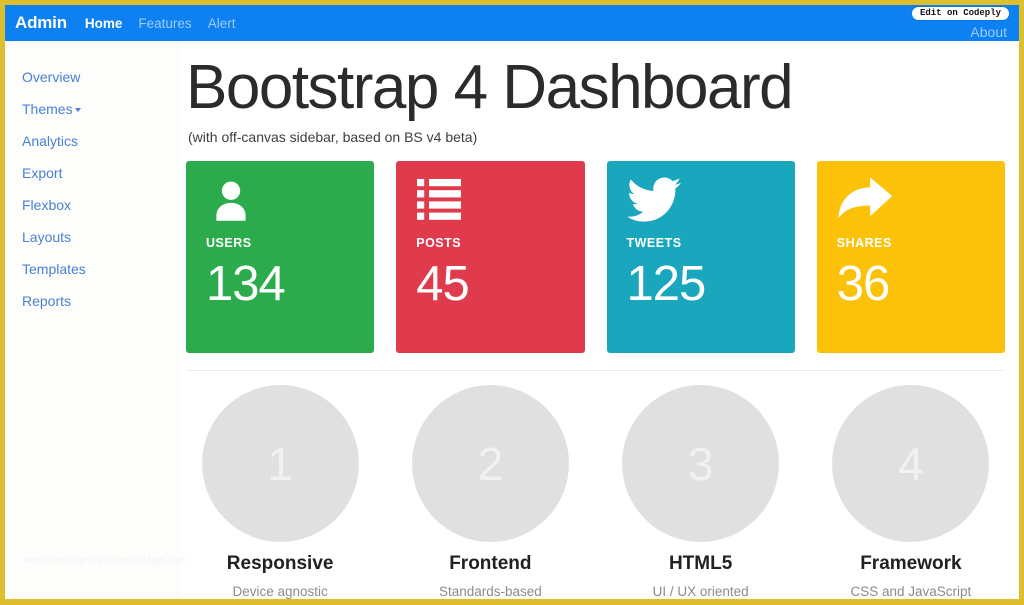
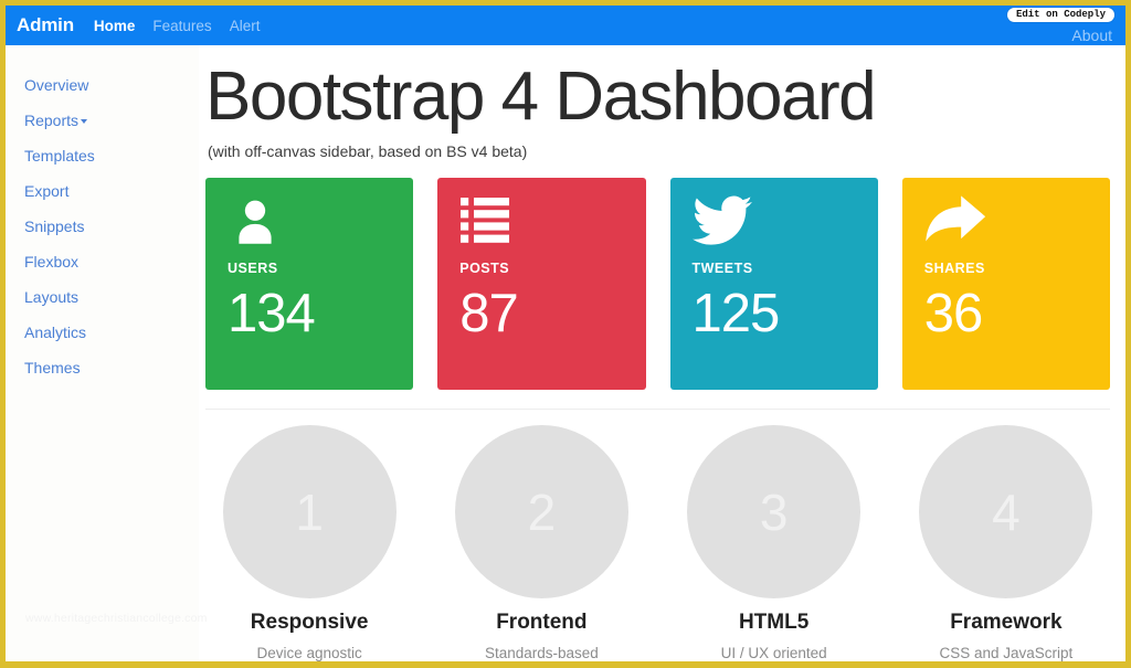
  Admin
  Home
  Features
  Alert
  About
  Edit on Codeply
  Overview
- Themes
+ Reports
- Analytics
+ Templates
  Export
+ Snippets
  Flexbox
  Layouts
- Templates
+ Analytics
- Reports
+ Themes
  Bootstrap 4 Dashboard
  (with off-canvas sidebar, based on BS v4 beta)
  USERS
  134
  POSTS
- 45
+ 87
  TWEETS
  125
  SHARES
  36
  Responsive
  Device agnostic
  Frontend
  Standards-based
  HTML5
  UI / UX oriented
  Framework
  CSS and JavaScript
